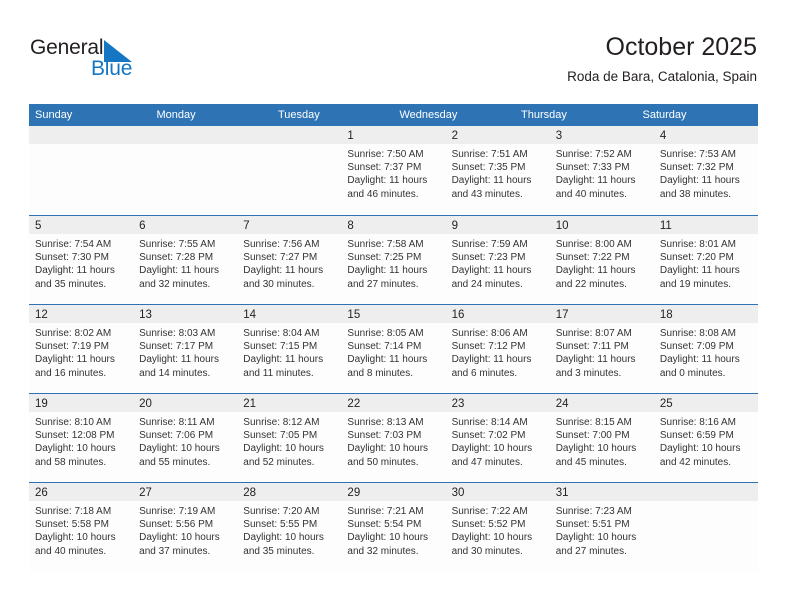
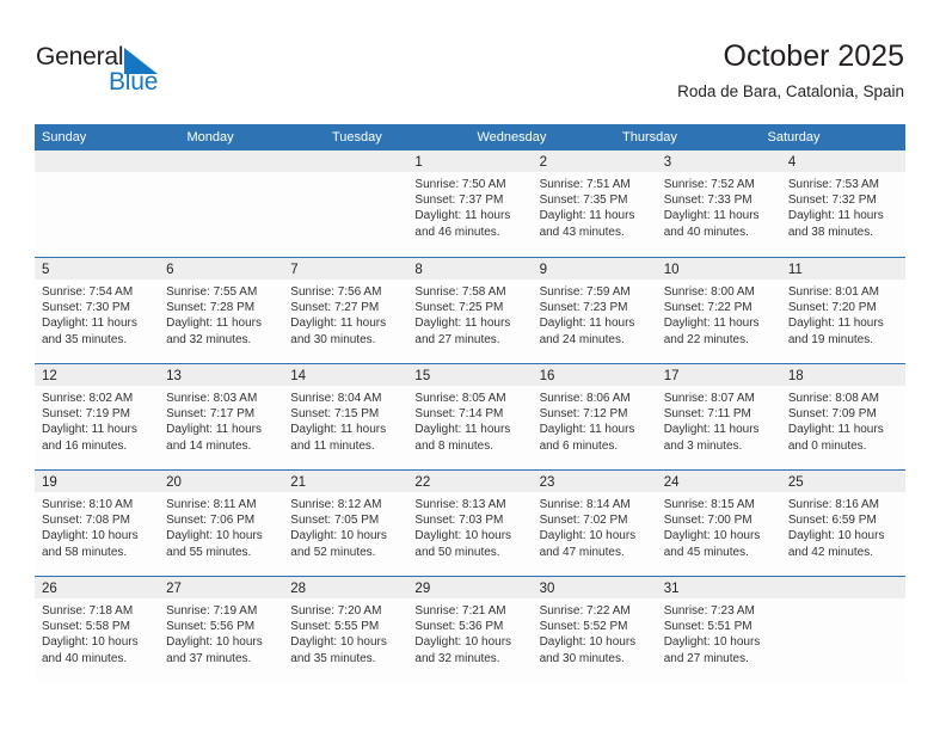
  General
  Blue
  October 2025
  Roda de Bara, Catalonia, Spain
  Sunday
  Monday
  Tuesday
  Wednesday
  Thursday
  Saturday
  1
  Sunrise: 7:50 AM
  Sunset: 7:37 PM
  Daylight: 11 hours
  and 46 minutes.
  2
  Sunrise: 7:51 AM
  Sunset: 7:35 PM
  Daylight: 11 hours
  and 43 minutes.
  3
  Sunrise: 7:52 AM
  Sunset: 7:33 PM
  Daylight: 11 hours
  and 40 minutes.
  4
  Sunrise: 7:53 AM
  Sunset: 7:32 PM
  Daylight: 11 hours
  and 38 minutes.
  5
  Sunrise: 7:54 AM
  Sunset: 7:30 PM
  Daylight: 11 hours
  and 35 minutes.
  6
  Sunrise: 7:55 AM
  Sunset: 7:28 PM
  Daylight: 11 hours
  and 32 minutes.
  7
  Sunrise: 7:56 AM
  Sunset: 7:27 PM
  Daylight: 11 hours
  and 30 minutes.
  8
  Sunrise: 7:58 AM
  Sunset: 7:25 PM
  Daylight: 11 hours
  and 27 minutes.
  9
  Sunrise: 7:59 AM
  Sunset: 7:23 PM
  Daylight: 11 hours
  and 24 minutes.
  10
  Sunrise: 8:00 AM
  Sunset: 7:22 PM
  Daylight: 11 hours
  and 22 minutes.
  11
  Sunrise: 8:01 AM
  Sunset: 7:20 PM
  Daylight: 11 hours
  and 19 minutes.
  12
  Sunrise: 8:02 AM
  Sunset: 7:19 PM
  Daylight: 11 hours
  and 16 minutes.
  13
  Sunrise: 8:03 AM
  Sunset: 7:17 PM
  Daylight: 11 hours
  and 14 minutes.
  14
  Sunrise: 8:04 AM
  Sunset: 7:15 PM
  Daylight: 11 hours
  and 11 minutes.
  15
  Sunrise: 8:05 AM
  Sunset: 7:14 PM
  Daylight: 11 hours
  and 8 minutes.
  16
  Sunrise: 8:06 AM
  Sunset: 7:12 PM
  Daylight: 11 hours
  and 6 minutes.
  17
  Sunrise: 8:07 AM
  Sunset: 7:11 PM
  Daylight: 11 hours
  and 3 minutes.
  18
  Sunrise: 8:08 AM
  Sunset: 7:09 PM
  Daylight: 11 hours
  and 0 minutes.
  19
  Sunrise: 8:10 AM
- Sunset: 12:08 PM
+ Sunset: 7:08 PM
  Daylight: 10 hours
  and 58 minutes.
  20
  Sunrise: 8:11 AM
  Sunset: 7:06 PM
  Daylight: 10 hours
  and 55 minutes.
  21
  Sunrise: 8:12 AM
  Sunset: 7:05 PM
  Daylight: 10 hours
  and 52 minutes.
  22
  Sunrise: 8:13 AM
  Sunset: 7:03 PM
  Daylight: 10 hours
  and 50 minutes.
  23
  Sunrise: 8:14 AM
  Sunset: 7:02 PM
  Daylight: 10 hours
  and 47 minutes.
  24
  Sunrise: 8:15 AM
  Sunset: 7:00 PM
  Daylight: 10 hours
  and 45 minutes.
  25
  Sunrise: 8:16 AM
  Sunset: 6:59 PM
  Daylight: 10 hours
  and 42 minutes.
  26
  Sunrise: 7:18 AM
  Sunset: 5:58 PM
  Daylight: 10 hours
  and 40 minutes.
  27
  Sunrise: 7:19 AM
  Sunset: 5:56 PM
  Daylight: 10 hours
  and 37 minutes.
  28
  Sunrise: 7:20 AM
  Sunset: 5:55 PM
  Daylight: 10 hours
  and 35 minutes.
  29
  Sunrise: 7:21 AM
- Sunset: 5:54 PM
+ Sunset: 5:36 PM
  Daylight: 10 hours
  and 32 minutes.
  30
  Sunrise: 7:22 AM
  Sunset: 5:52 PM
  Daylight: 10 hours
  and 30 minutes.
  31
  Sunrise: 7:23 AM
  Sunset: 5:51 PM
  Daylight: 10 hours
  and 27 minutes.
